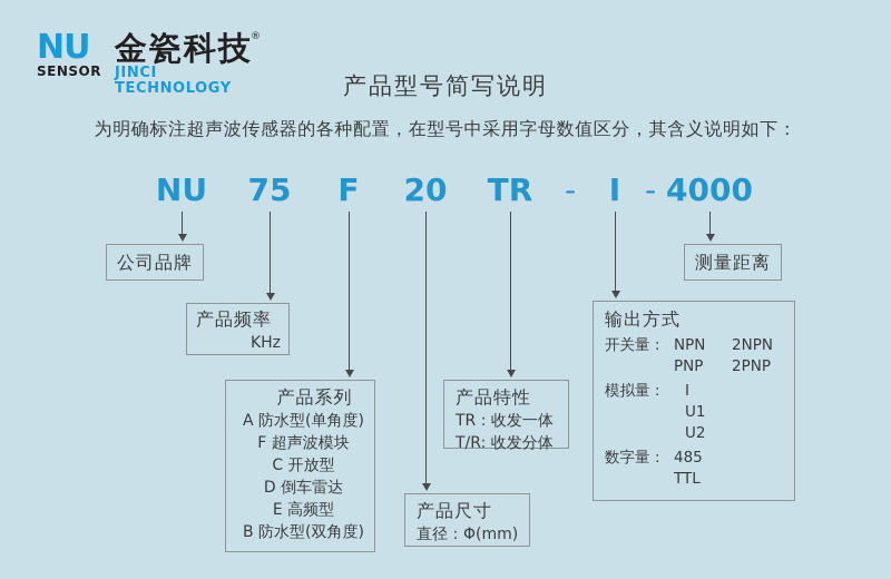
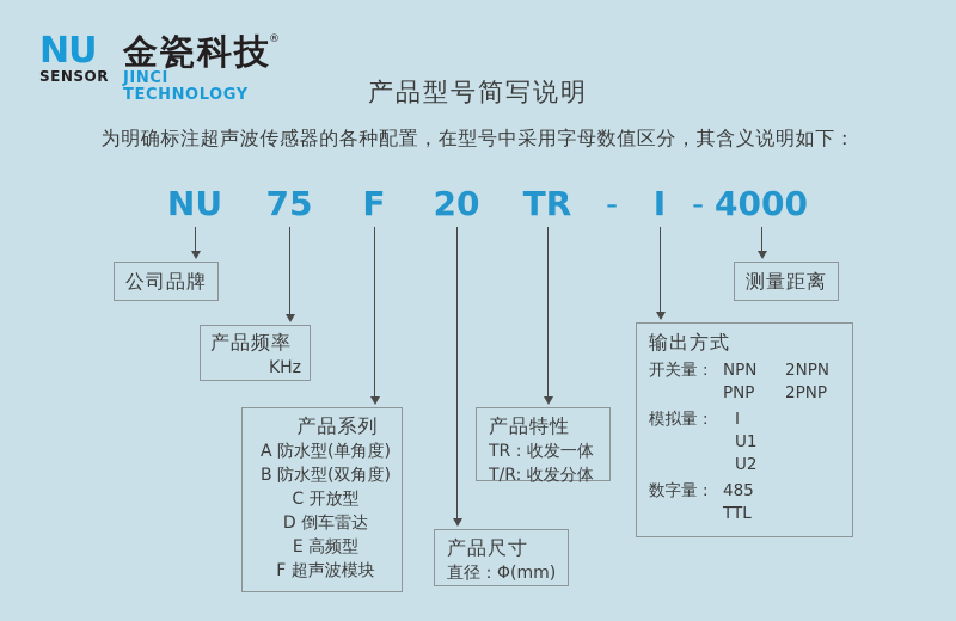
  NU
  SENSOR
  金瓷科技
  ®
  JINCI TECHNOLOGY
  产品型号简写说明
  为明确标注超声波传感器的各种配置，在型号中采用字母数值区分，其含义说明如下：
  NU
  75
  F
  20
  TR
  -
  I
  -
  4000
  公司品牌
  产品频率
  KHz
  产品系列
  A 防水型(单角度)
- F 超声波模块
+ B 防水型(双角度)
  C 开放型
  D 倒车雷达
  E 高频型
- B 防水型(双角度)
+ F 超声波模块
  产品特性
  TR : 收发一体
  T/R: 收发分体
  产品尺寸
  直径：Φ(mm)
  输出方式
  开关量：
  NPN
  2NPN
  PNP
  2PNP
  模拟量：
  I
  U1
  U2
  数字量：
  485
  TTL
  测量距离
